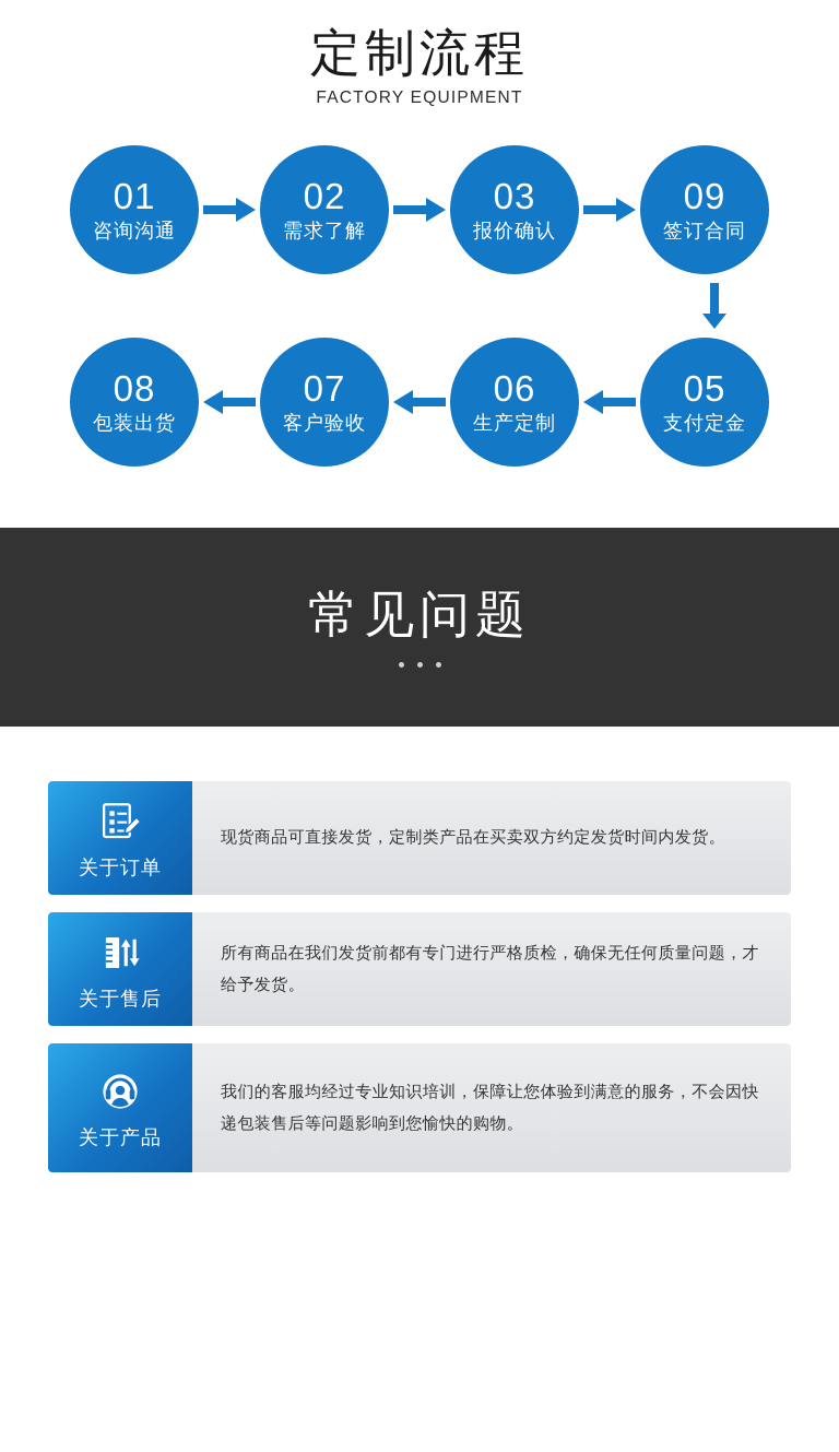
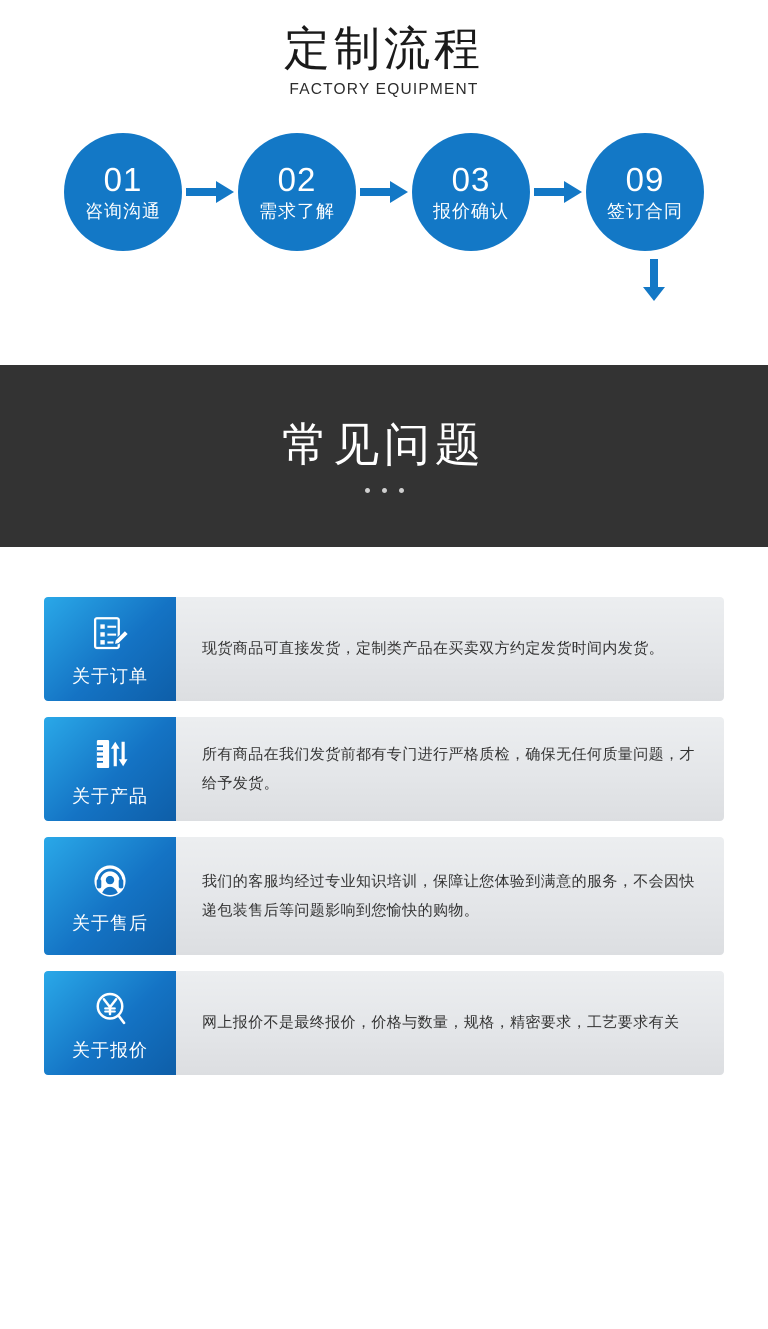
  定制流程
  FACTORY EQUIPMENT
  01
  咨询沟通
  02
  需求了解
  03
  报价确认
  09
  签订合同
- 08
- 包装出货
- 07
- 客户验收
- 06
- 生产定制
- 05
- 支付定金
  常见问题
  关于订单
  现货商品可直接发货，定制类产品在买卖双方约定发货时间内发货。
- 关于售后
+ 关于产品
  所有商品在我们发货前都有专门进行严格质检，确保无任何质量问题，才给予发货。
- 关于产品
+ 关于售后
  我们的客服均经过专业知识培训，保障让您体验到满意的服务，不会因快递包装售后等问题影响到您愉快的购物。
+ 关于报价
+ 网上报价不是最终报价，价格与数量，规格，精密要求，工艺要求有关
